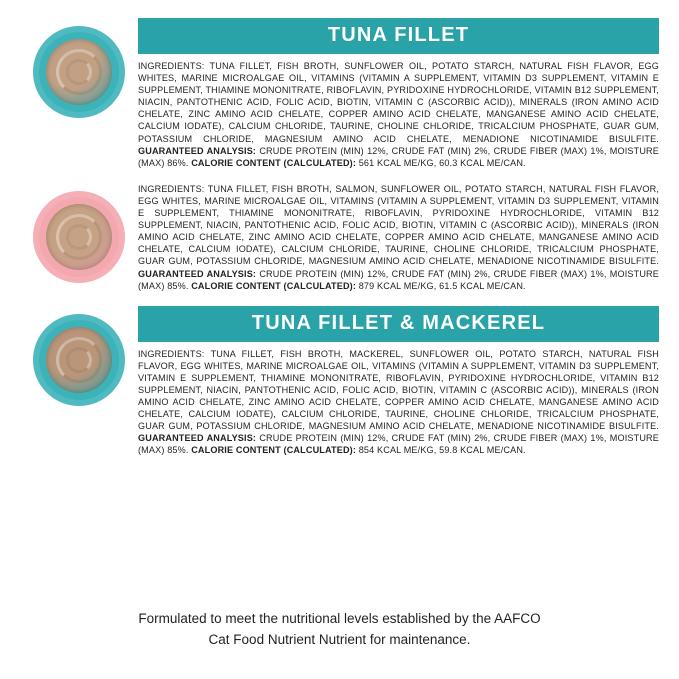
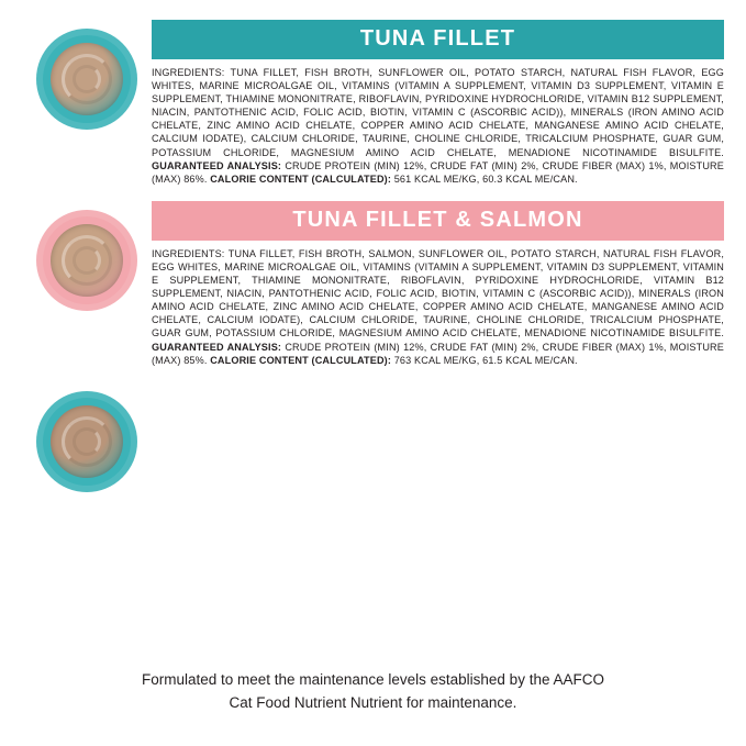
  TUNA FILLET
  INGREDIENTS: TUNA FILLET, FISH BROTH, SUNFLOWER OIL, POTATO STARCH, NATURAL FISH FLAVOR, EGG WHITES, MARINE MICROALGAE OIL, VITAMINS (VITAMIN A SUPPLEMENT, VITAMIN D3 SUPPLEMENT, VITAMIN E SUPPLEMENT, THIAMINE MONONITRATE, RIBOFLAVIN, PYRIDOXINE HYDROCHLORIDE, VITAMIN B12 SUPPLEMENT, NIACIN, PANTOTHENIC ACID, FOLIC ACID, BIOTIN, VITAMIN C (ASCORBIC ACID)), MINERALS (IRON AMINO ACID CHELATE, ZINC AMINO ACID CHELATE, COPPER AMINO ACID CHELATE, MANGANESE AMINO ACID CHELATE, CALCIUM IODATE), CALCIUM CHLORIDE, TAURINE, CHOLINE CHLORIDE, TRICALCIUM PHOSPHATE, GUAR GUM, POTASSIUM CHLORIDE, MAGNESIUM AMINO ACID CHELATE, MENADIONE NICOTINAMIDE BISULFITE. GUARANTEED ANALYSIS: CRUDE PROTEIN (MIN) 12%, CRUDE FAT (MIN) 2%, CRUDE FIBER (MAX) 1%, MOISTURE (MAX) 86%. CALORIE CONTENT (CALCULATED): 561 KCAL ME/KG, 60.3 KCAL ME/CAN.
+ TUNA FILLET & SALMON
- INGREDIENTS: TUNA FILLET, FISH BROTH, SALMON, SUNFLOWER OIL, POTATO STARCH, NATURAL FISH FLAVOR, EGG WHITES, MARINE MICROALGAE OIL, VITAMINS (VITAMIN A SUPPLEMENT, VITAMIN D3 SUPPLEMENT, VITAMIN E SUPPLEMENT, THIAMINE MONONITRATE, RIBOFLAVIN, PYRIDOXINE HYDROCHLORIDE, VITAMIN B12 SUPPLEMENT, NIACIN, PANTOTHENIC ACID, FOLIC ACID, BIOTIN, VITAMIN C (ASCORBIC ACID)), MINERALS (IRON AMINO ACID CHELATE, ZINC AMINO ACID CHELATE, COPPER AMINO ACID CHELATE, MANGANESE AMINO ACID CHELATE, CALCIUM IODATE), CALCIUM CHLORIDE, TAURINE, CHOLINE CHLORIDE, TRICALCIUM PHOSPHATE, GUAR GUM, POTASSIUM CHLORIDE, MAGNESIUM AMINO ACID CHELATE, MENADIONE NICOTINAMIDE BISULFITE. GUARANTEED ANALYSIS: CRUDE PROTEIN (MIN) 12%, CRUDE FAT (MIN) 2%, CRUDE FIBER (MAX) 1%, MOISTURE (MAX) 85%. CALORIE CONTENT (CALCULATED): 879 KCAL ME/KG, 61.5 KCAL ME/CAN.
+ INGREDIENTS: TUNA FILLET, FISH BROTH, SALMON, SUNFLOWER OIL, POTATO STARCH, NATURAL FISH FLAVOR, EGG WHITES, MARINE MICROALGAE OIL, VITAMINS (VITAMIN A SUPPLEMENT, VITAMIN D3 SUPPLEMENT, VITAMIN E SUPPLEMENT, THIAMINE MONONITRATE, RIBOFLAVIN, PYRIDOXINE HYDROCHLORIDE, VITAMIN B12 SUPPLEMENT, NIACIN, PANTOTHENIC ACID, FOLIC ACID, BIOTIN, VITAMIN C (ASCORBIC ACID)), MINERALS (IRON AMINO ACID CHELATE, ZINC AMINO ACID CHELATE, COPPER AMINO ACID CHELATE, MANGANESE AMINO ACID CHELATE, CALCIUM IODATE), CALCIUM CHLORIDE, TAURINE, CHOLINE CHLORIDE, TRICALCIUM PHOSPHATE, GUAR GUM, POTASSIUM CHLORIDE, MAGNESIUM AMINO ACID CHELATE, MENADIONE NICOTINAMIDE BISULFITE. GUARANTEED ANALYSIS: CRUDE PROTEIN (MIN) 12%, CRUDE FAT (MIN) 2%, CRUDE FIBER (MAX) 1%, MOISTURE (MAX) 85%. CALORIE CONTENT (CALCULATED): 763 KCAL ME/KG, 61.5 KCAL ME/CAN.
- TUNA FILLET & MACKEREL
- INGREDIENTS: TUNA FILLET, FISH BROTH, MACKEREL, SUNFLOWER OIL, POTATO STARCH, NATURAL FISH FLAVOR, EGG WHITES, MARINE MICROALGAE OIL, VITAMINS (VITAMIN A SUPPLEMENT, VITAMIN D3 SUPPLEMENT, VITAMIN E SUPPLEMENT, THIAMINE MONONITRATE, RIBOFLAVIN, PYRIDOXINE HYDROCHLORIDE, VITAMIN B12 SUPPLEMENT, NIACIN, PANTOTHENIC ACID, FOLIC ACID, BIOTIN, VITAMIN C (ASCORBIC ACID)), MINERALS (IRON AMINO ACID CHELATE, ZINC AMINO ACID CHELATE, COPPER AMINO ACID CHELATE, MANGANESE AMINO ACID CHELATE, CALCIUM IODATE), CALCIUM CHLORIDE, TAURINE, CHOLINE CHLORIDE, TRICALCIUM PHOSPHATE, GUAR GUM, POTASSIUM CHLORIDE, MAGNESIUM AMINO ACID CHELATE, MENADIONE NICOTINAMIDE BISULFITE. GUARANTEED ANALYSIS: CRUDE PROTEIN (MIN) 12%, CRUDE FAT (MIN) 2%, CRUDE FIBER (MAX) 1%, MOISTURE (MAX) 85%. CALORIE CONTENT (CALCULATED): 854 KCAL ME/KG, 59.8 KCAL ME/CAN.
- Formulated to meet the nutritional levels established by the AAFCO
+ Formulated to meet the maintenance levels established by the AAFCO
  Cat Food Nutrient Nutrient for maintenance.
